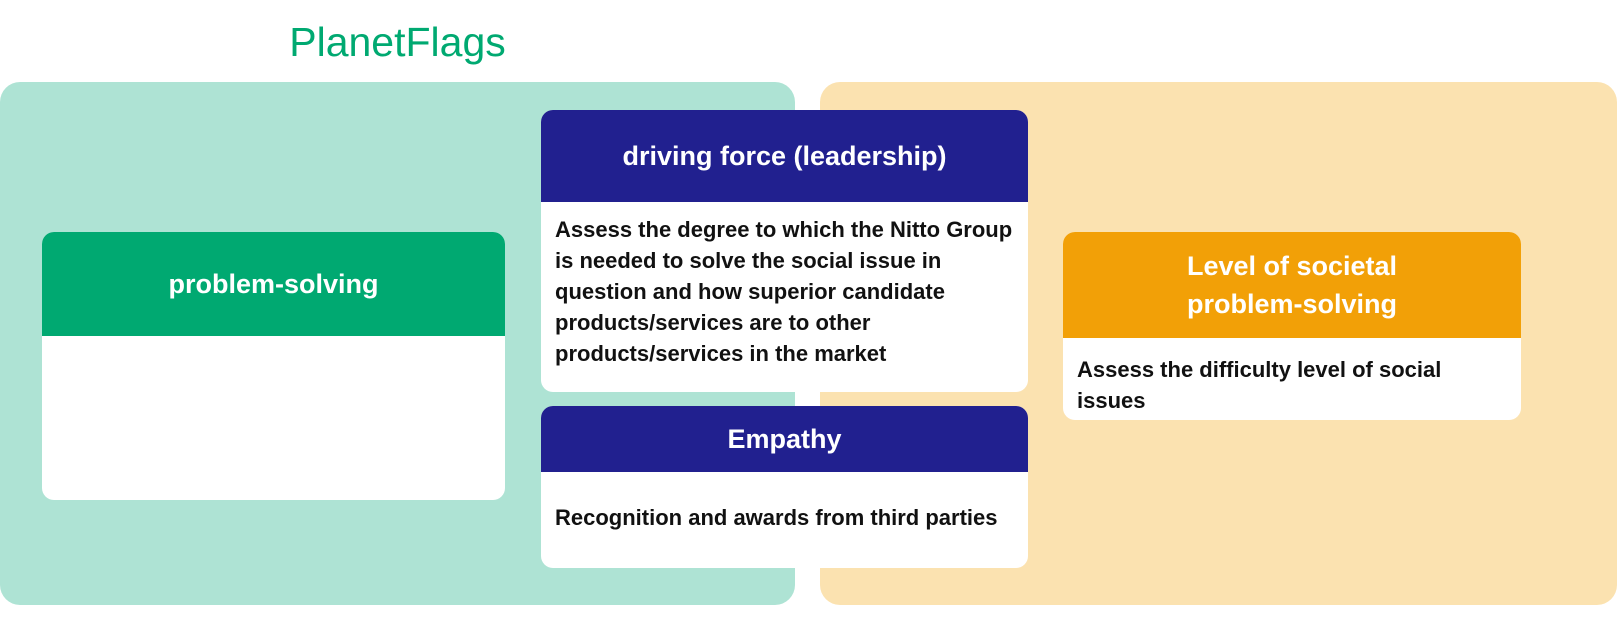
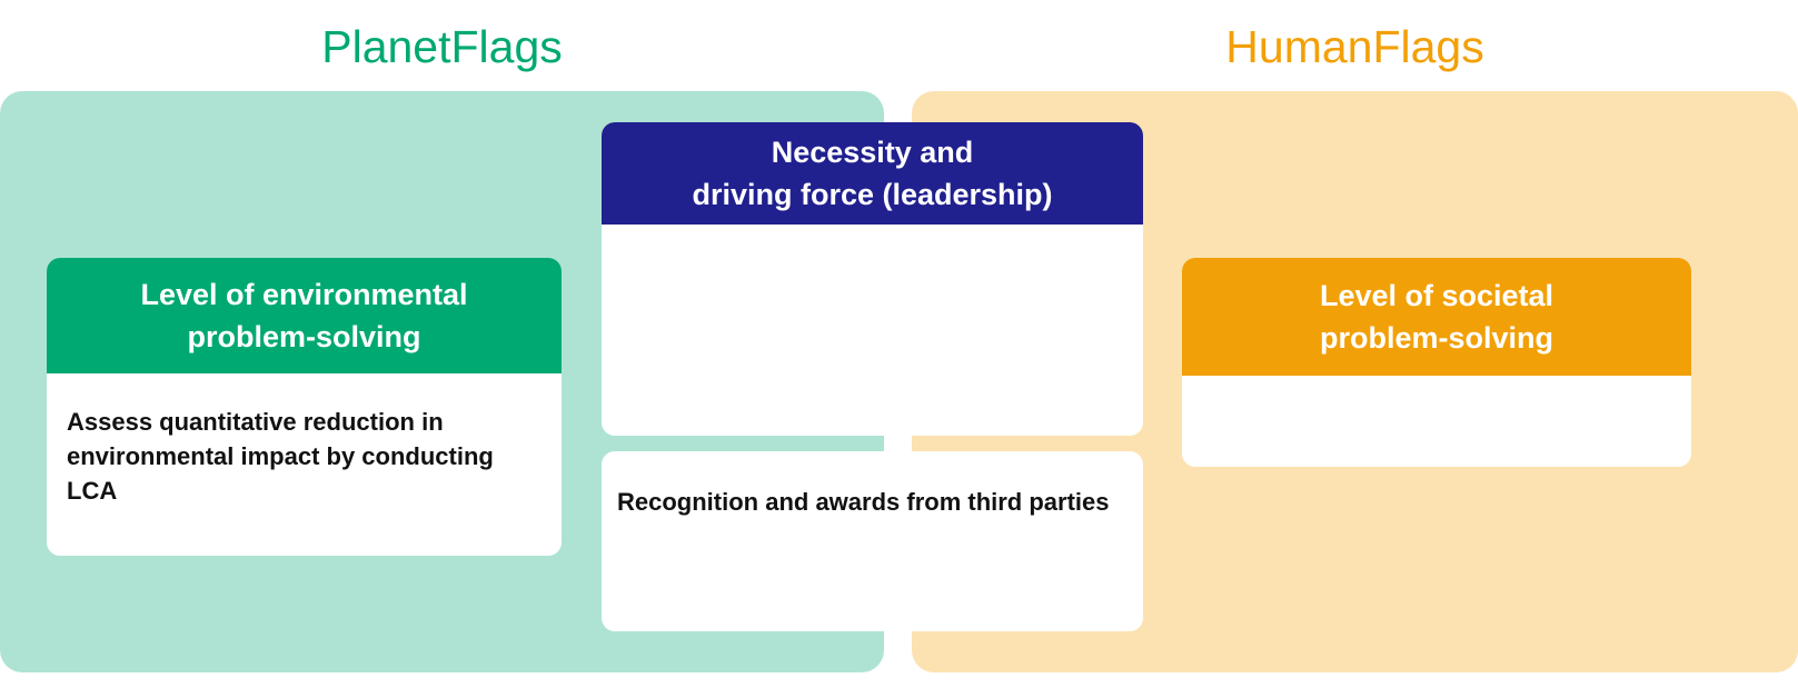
  PlanetFlags
+ HumanFlags
+ Level of environmental
  problem-solving
+ Assess quantitative reduction in environmental impact by conducting LCA
+ Necessity and
  driving force (leadership)
- Assess the degree to which the Nitto Group is needed to solve the social issue in question and how superior candidate products/services are to other products/services in the market
- Empathy
  Recognition and awards from third parties
  Level of societal
  problem-solving
- Assess the difficulty level of social issues
